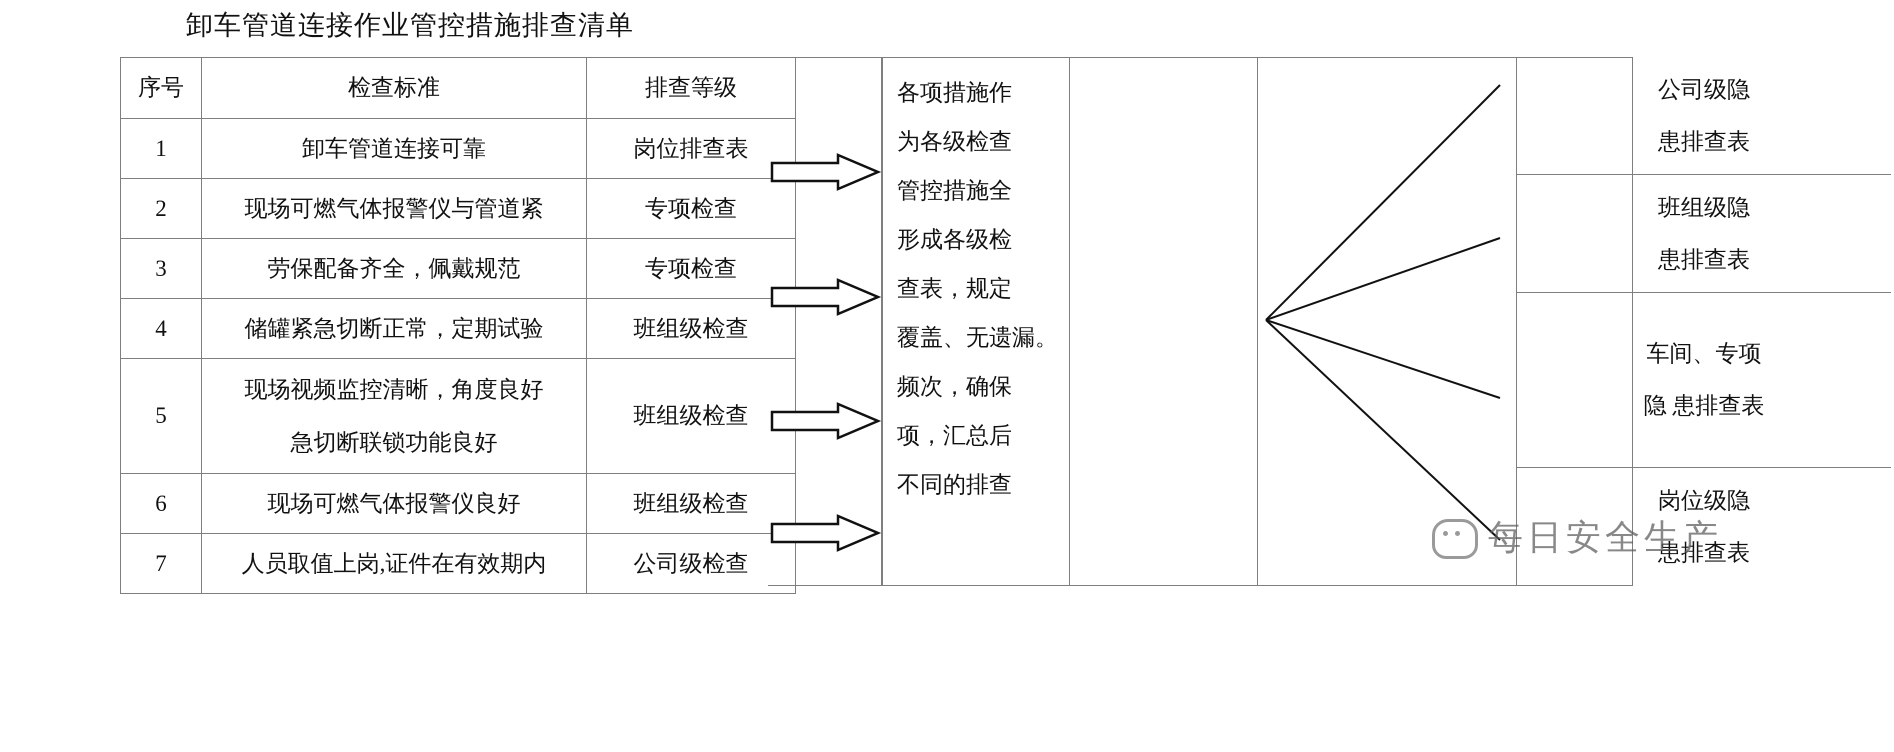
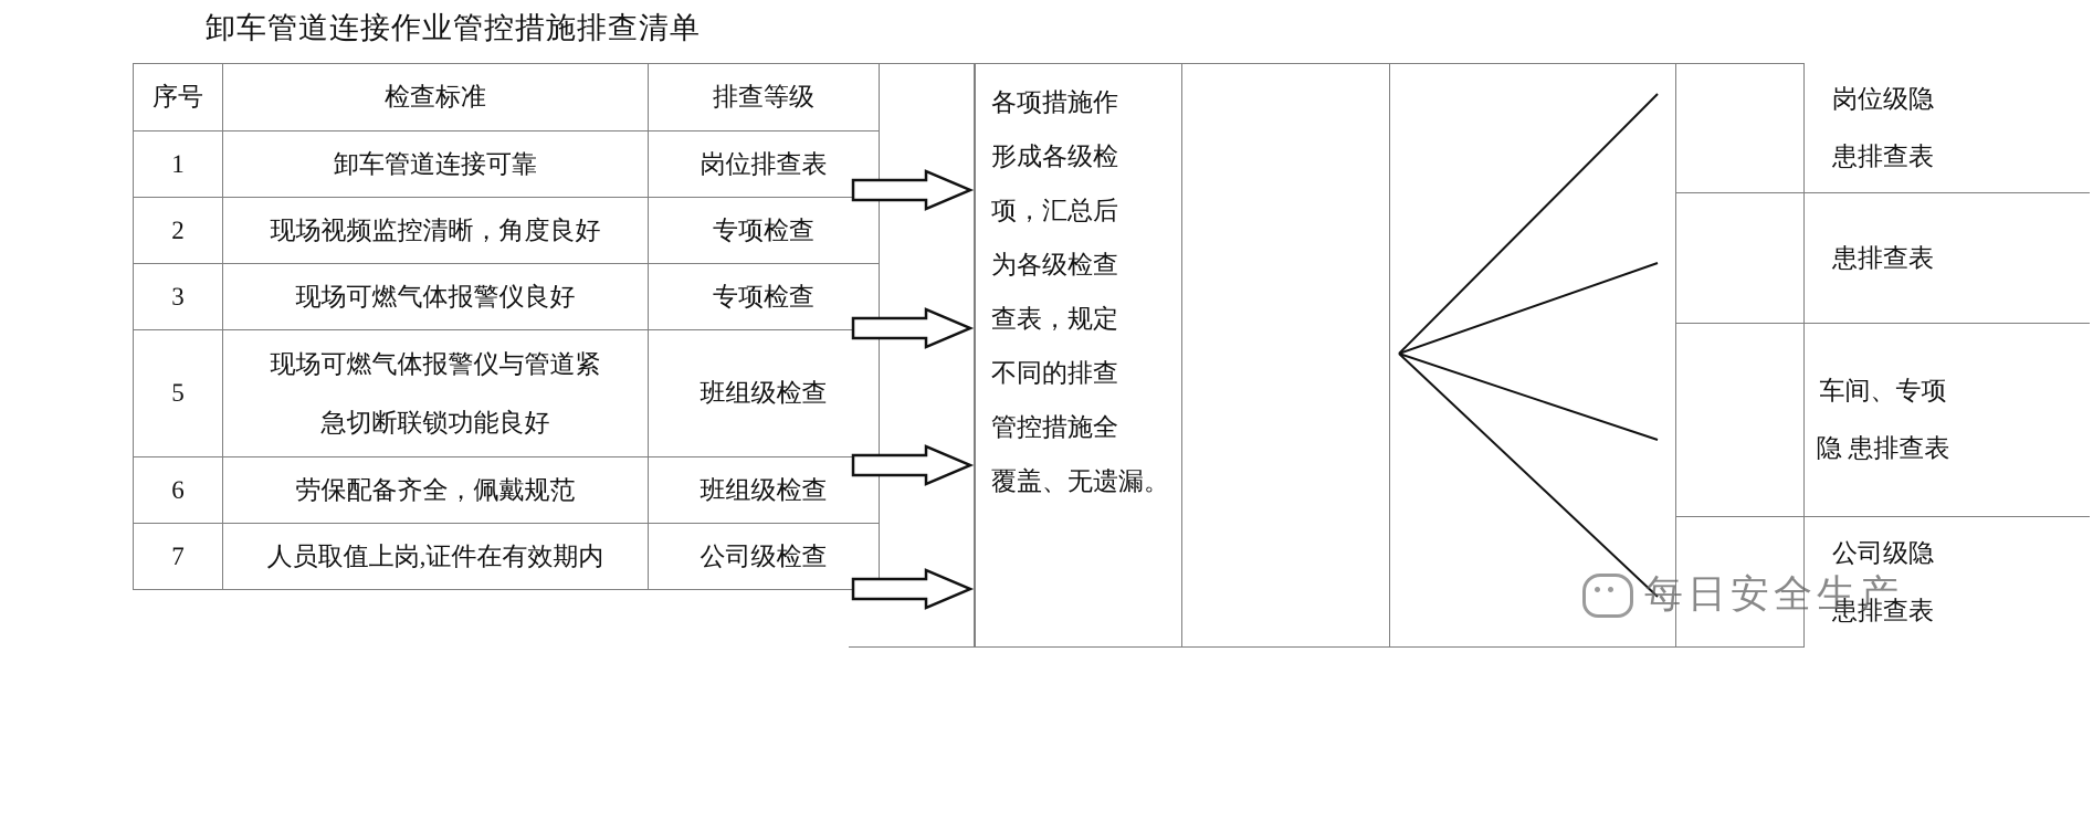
  卸车管道连接作业管控措施排查清单
  序号	检查标准	排查等级
  1	卸车管道连接可靠	岗位排查表
- 2	现场可燃气体报警仪与管道紧	专项检查
+ 2	现场视频监控清晰，角度良好	专项检查
- 3	劳保配备齐全，佩戴规范	专项检查
+ 3	现场可燃气体报警仪良好	专项检查
- 4	储罐紧急切断正常，定期试验	班组级检查
- 5	现场视频监控清晰，角度良好 急切断联锁功能良好	班组级检查
+ 5	现场可燃气体报警仪与管道紧 急切断联锁功能良好	班组级检查
- 6	现场可燃气体报警仪良好	班组级检查
+ 6	劳保配备齐全，佩戴规范	班组级检查
  7	人员取值上岗,证件在有效期内	公司级检查
  各项措施作
- 为各级检查
+ 形成各级检
- 管控措施全
+ 项，汇总后
- 形成各级检
+ 为各级检查
  查表，规定
- 覆盖、无遗漏。
+ 不同的排查
- 频次，确保
- 项，汇总后
+ 管控措施全
- 不同的排查
+ 覆盖、无遗漏。
- 公司级隐
+ 岗位级隐
  患排查表
- 班组级隐
  患排查表
  车间、专项
  隐 患排查表
- 岗位级隐
+ 公司级隐
  患排查表
  每日安全生产
